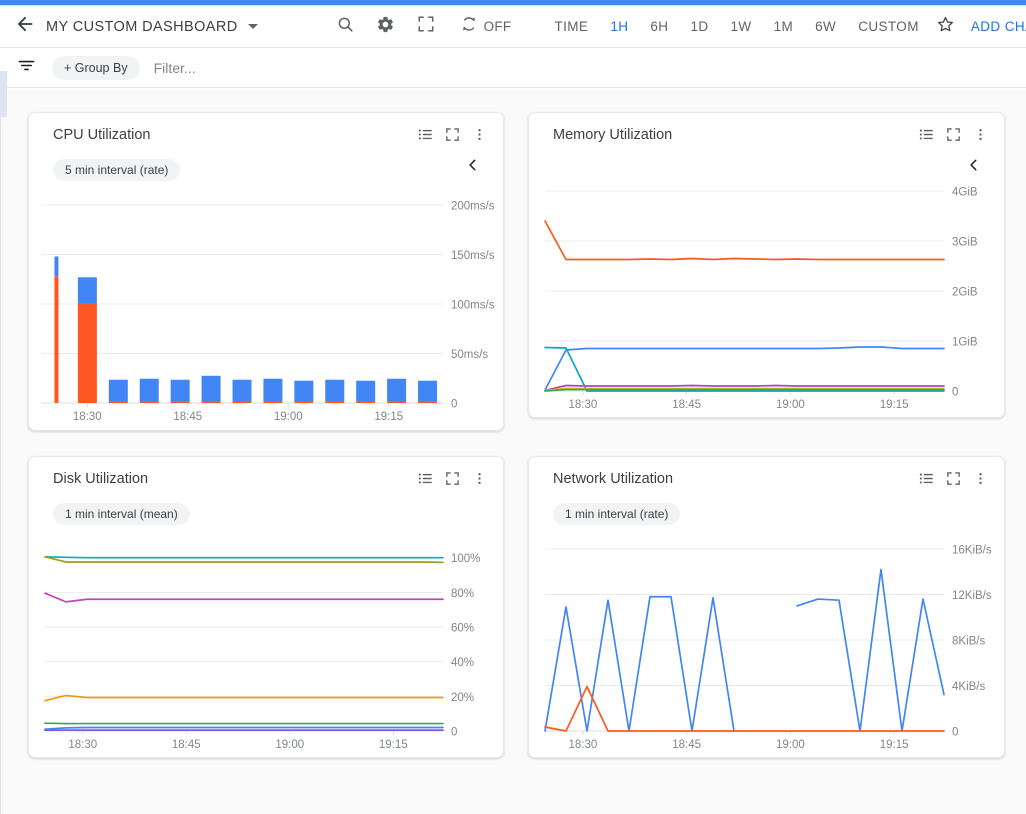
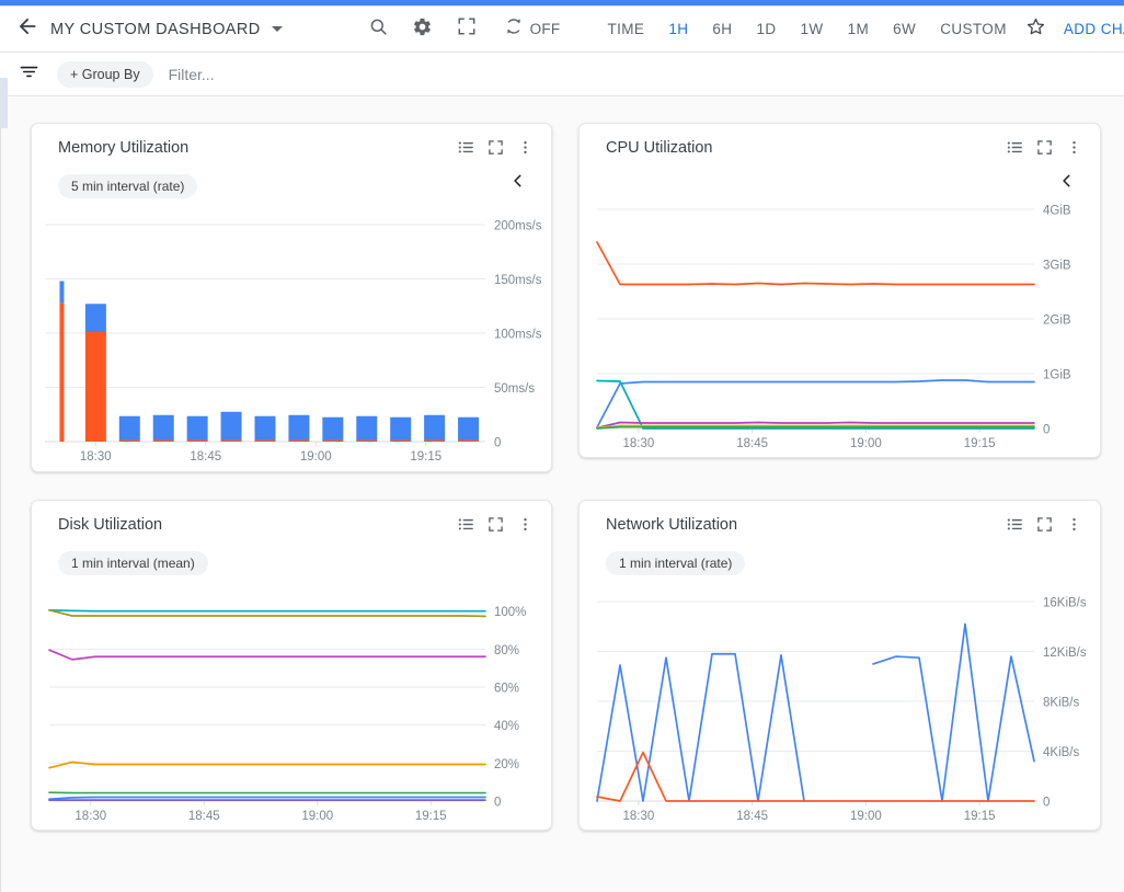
  MY CUSTOM DASHBOARD
  OFF
  TIME
  1H
  6H
  1D
  1W
  1M
  6W
  CUSTOM
  + Group By
  Filter...
- CPU Utilization
+ Memory Utilization
  5 min interval (rate)
  0
  50ms/s
  100ms/s
  150ms/s
  200ms/s
  18:30
  18:45
  19:00
  19:15
- Memory Utilization
+ CPU Utilization
  0
  1GiB
  2GiB
  3GiB
  4GiB
  18:30
  18:45
  19:00
  19:15
  Disk Utilization
  1 min interval (mean)
  0
  20%
  40%
  60%
  80%
  100%
  18:30
  18:45
  19:00
  19:15
  Network Utilization
  1 min interval (rate)
  0
  4KiB/s
  8KiB/s
  12KiB/s
  16KiB/s
  18:30
  18:45
  19:00
  19:15
